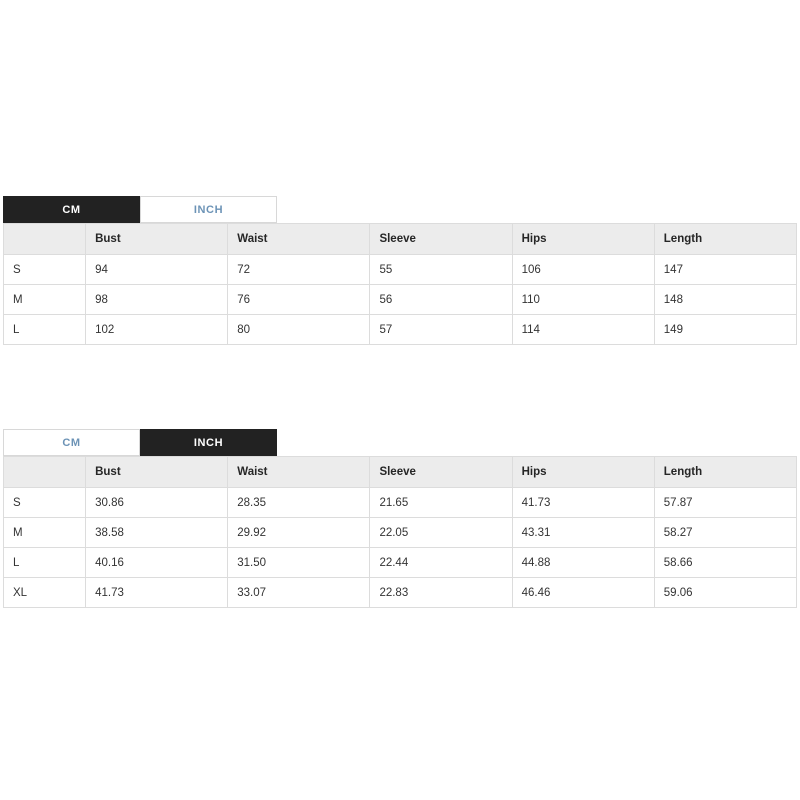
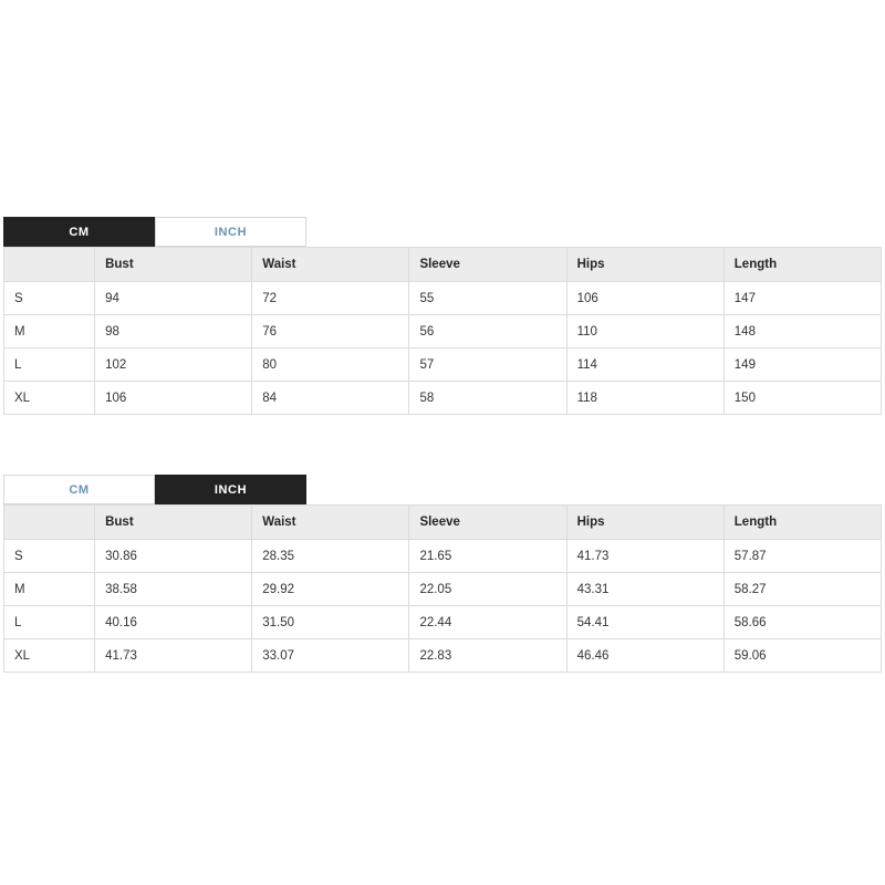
  CM
  INCH
  	Bust	Waist	Sleeve	Hips	Length
  S	94	72	55	106	147
  M	98	76	56	110	148
  L	102	80	57	114	149
+ XL	106	84	58	118	150
  CM
  INCH
  	Bust	Waist	Sleeve	Hips	Length
  S	30.86	28.35	21.65	41.73	57.87
  M	38.58	29.92	22.05	43.31	58.27
- L	40.16	31.50	22.44	44.88	58.66
+ L	40.16	31.50	22.44	54.41	58.66
  XL	41.73	33.07	22.83	46.46	59.06
